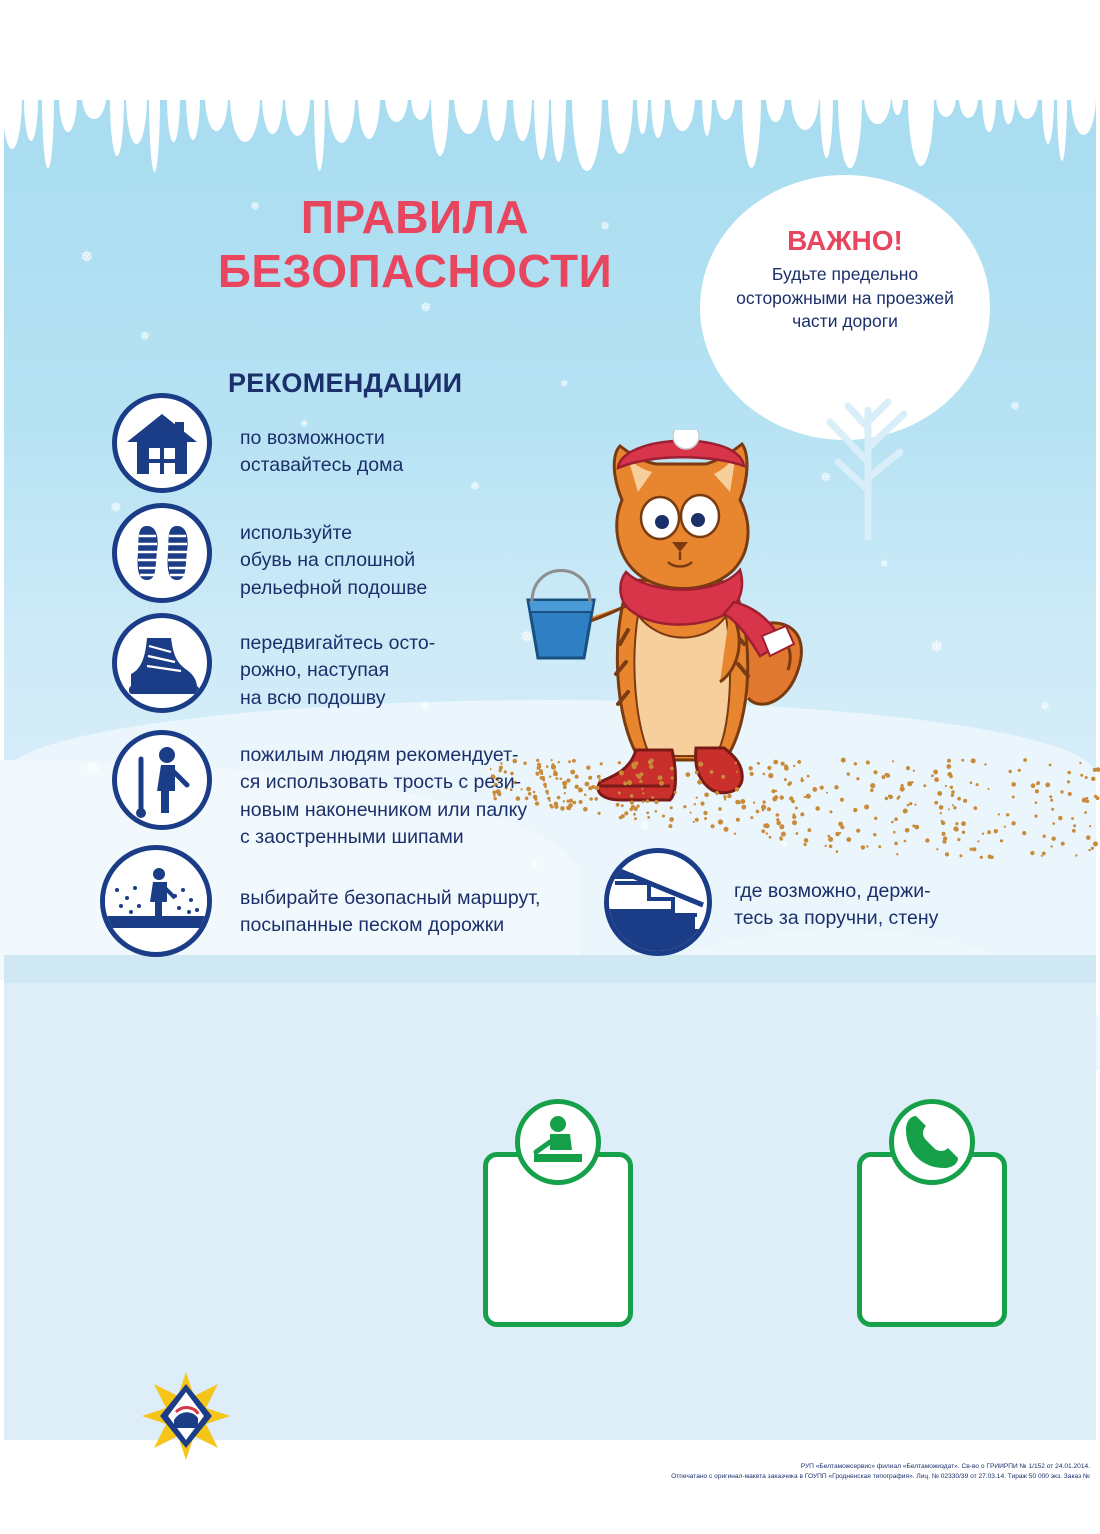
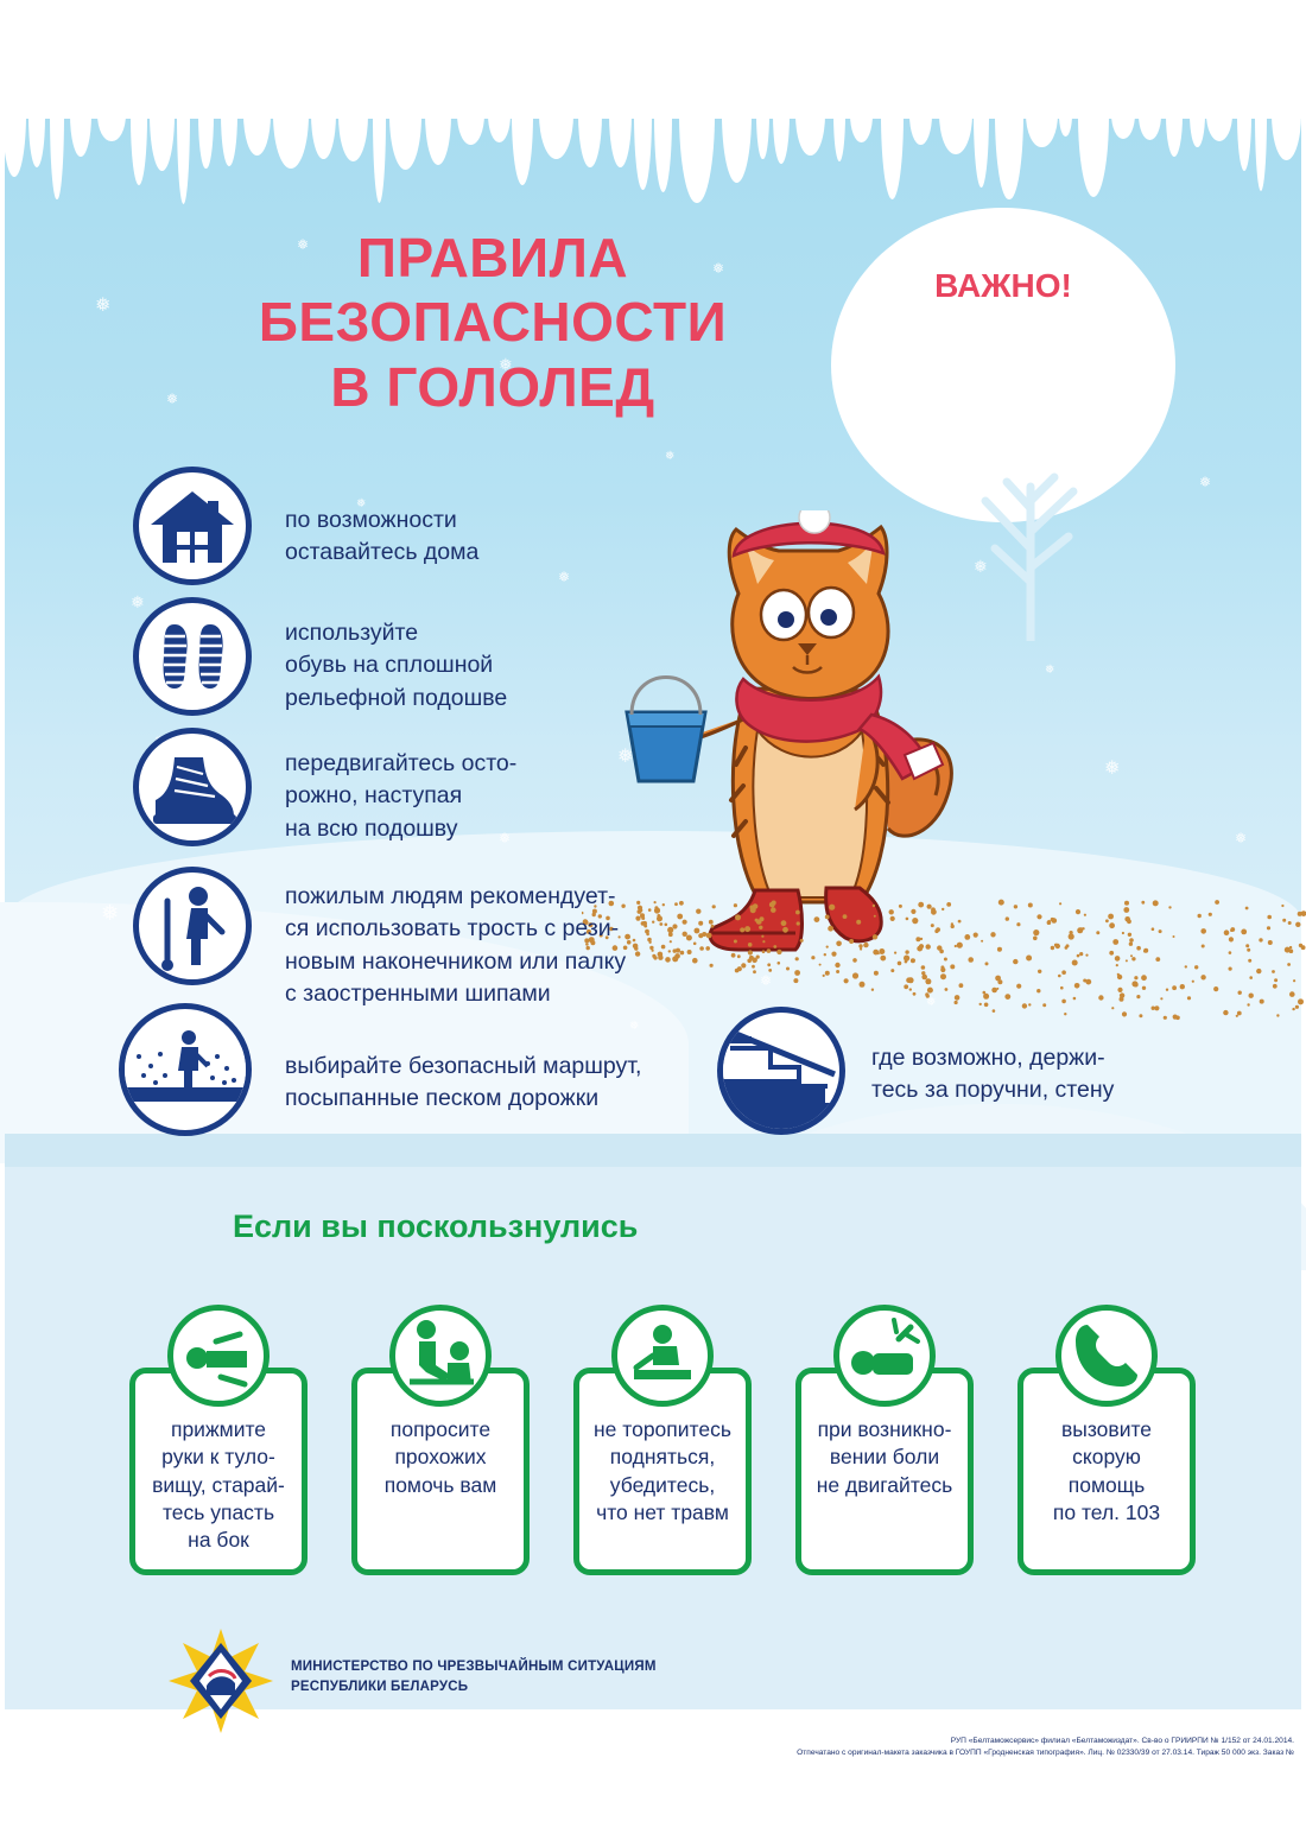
  ❅
  ❅
  ❅
  ❅
  ❅
  ❅
  ❅
  ❅
  ❅
  ❅
  ❅
  ❅
  ❅
  ❅
  ❅
  ❅
  ❅
  ПРАВИЛА
  БЕЗОПАСНОСТИ
+ В ГОЛОЛЕД
  ВАЖНО!
- Будьте предельно осторожными на проезжей части дороги
- РЕКОМЕНДАЦИИ
  по возможности
  оставайтесь дома
  используйте
  обувь на сплошной
  рельефной подошве
  передвигайтесь осто-
  рожно, наступая
  на всю подошву
  пожилым людям рекомендует-
  ся использовать трость с рези-
  новым наконечником или палку
  с заостренными шипами
  выбирайте безопасный маршрут,
  посыпанные песком дорожки
  где возможно, держи-
  тесь за поручни, стену
+ Если вы поскользнулись
+ прижмите
+ руки к туло-
+ вищу, старай-
+ тесь упасть
+ на бок
+ попросите
+ прохожих
+ помочь вам
+ не торопитесь
+ подняться,
+ убедитесь,
+ что нет травм
+ при возникно-
+ вении боли
+ не двигайтесь
+ вызовите
+ скорую
+ помощь
+ по тел. 103
+ МИНИСТЕРСТВО ПО ЧРЕЗВЫЧАЙНЫМ СИТУАЦИЯМ
+ РЕСПУБЛИКИ БЕЛАРУСЬ
